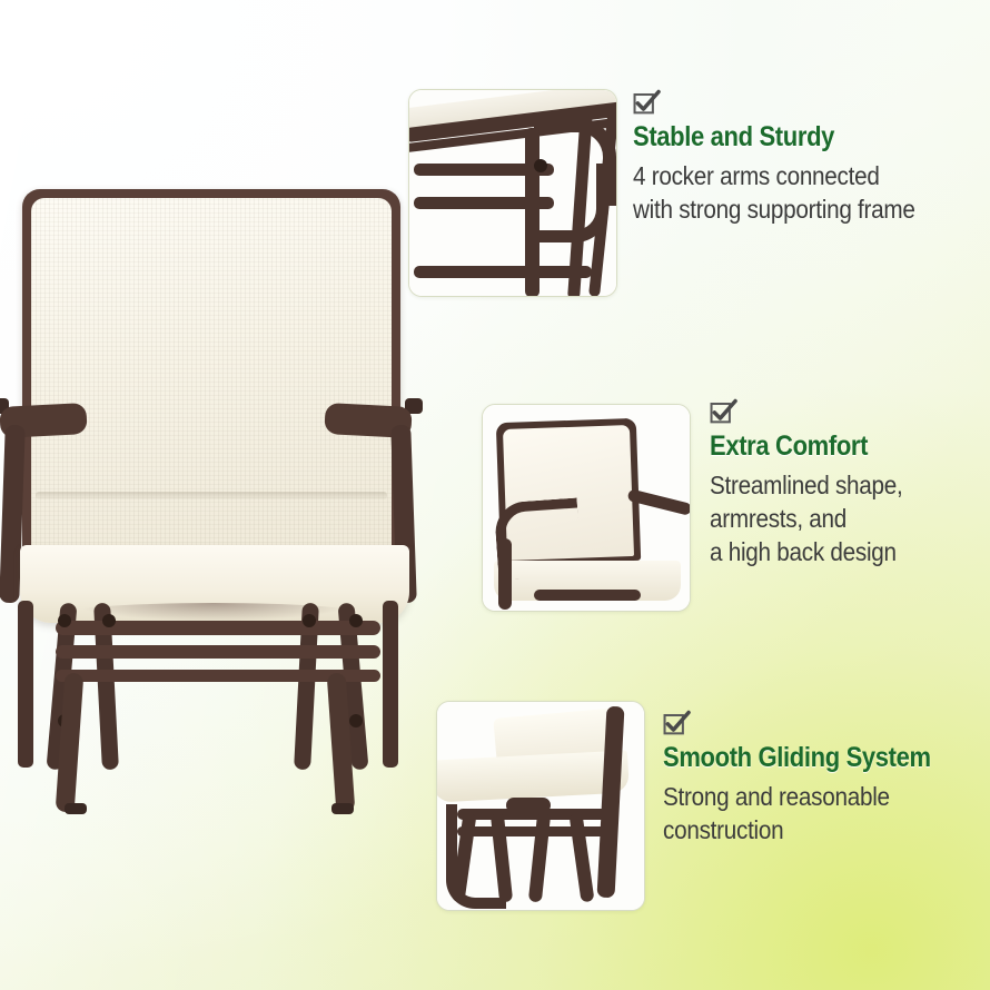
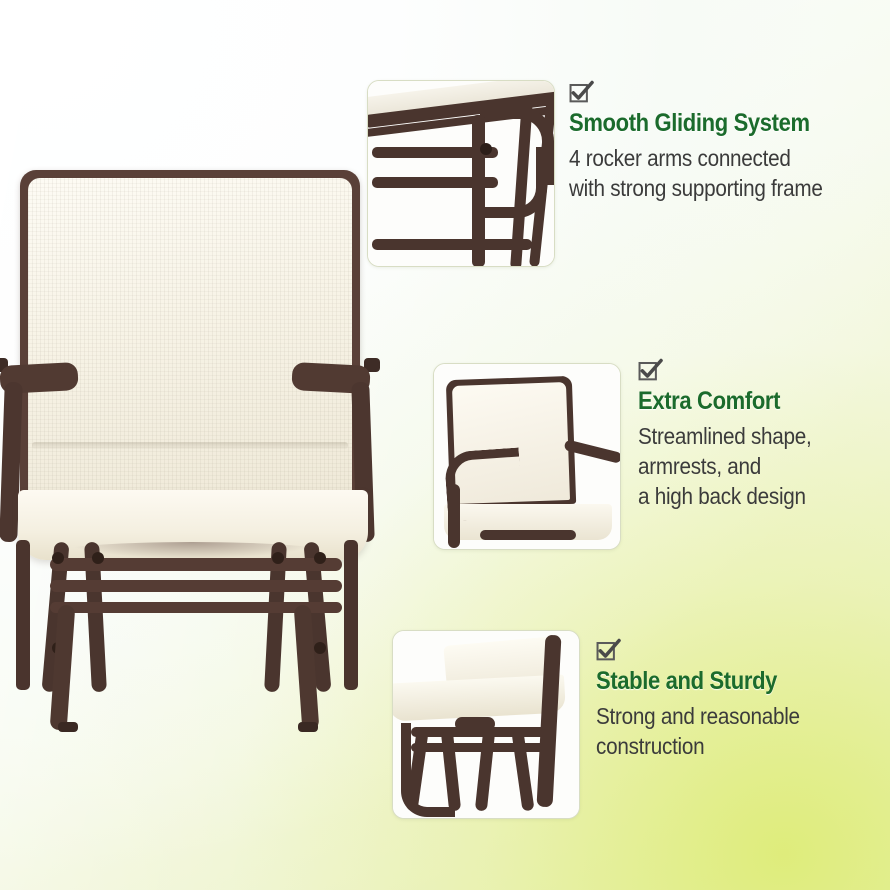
- Stable and Sturdy
+ Smooth Gliding System
  4 rocker arms connected
  with strong supporting frame
  Extra Comfort
  Streamlined shape,
  armrests, and
  a high back design
- Smooth Gliding System
+ Stable and Sturdy
  Strong and reasonable
  construction
